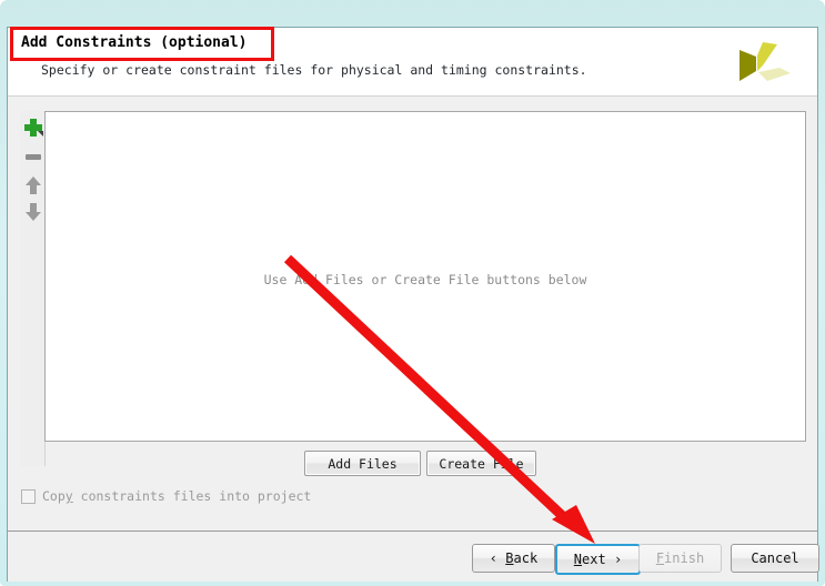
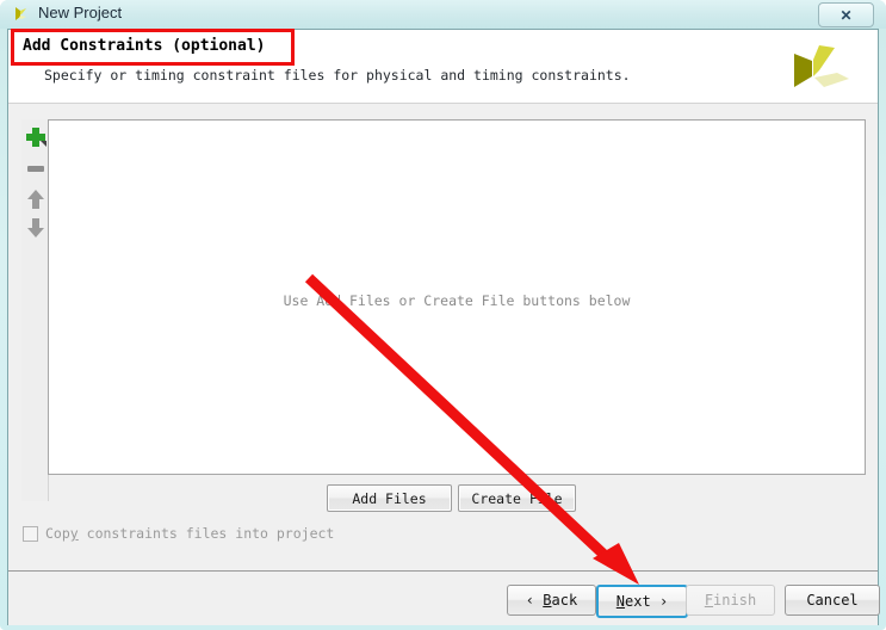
+ New Project
+ ✕
  Add Constraints (optional)
- Specify or create constraint files for physical and timing constraints.
+ Specify or timing constraint files for physical and timing constraints.
  Use A Files or Create File buttons below
  Add Files
  Create Fe
  Copy constraints files into project
  ‹
  B
  ack
  N
  ext
  ›
  F
  inish
  Cancel
